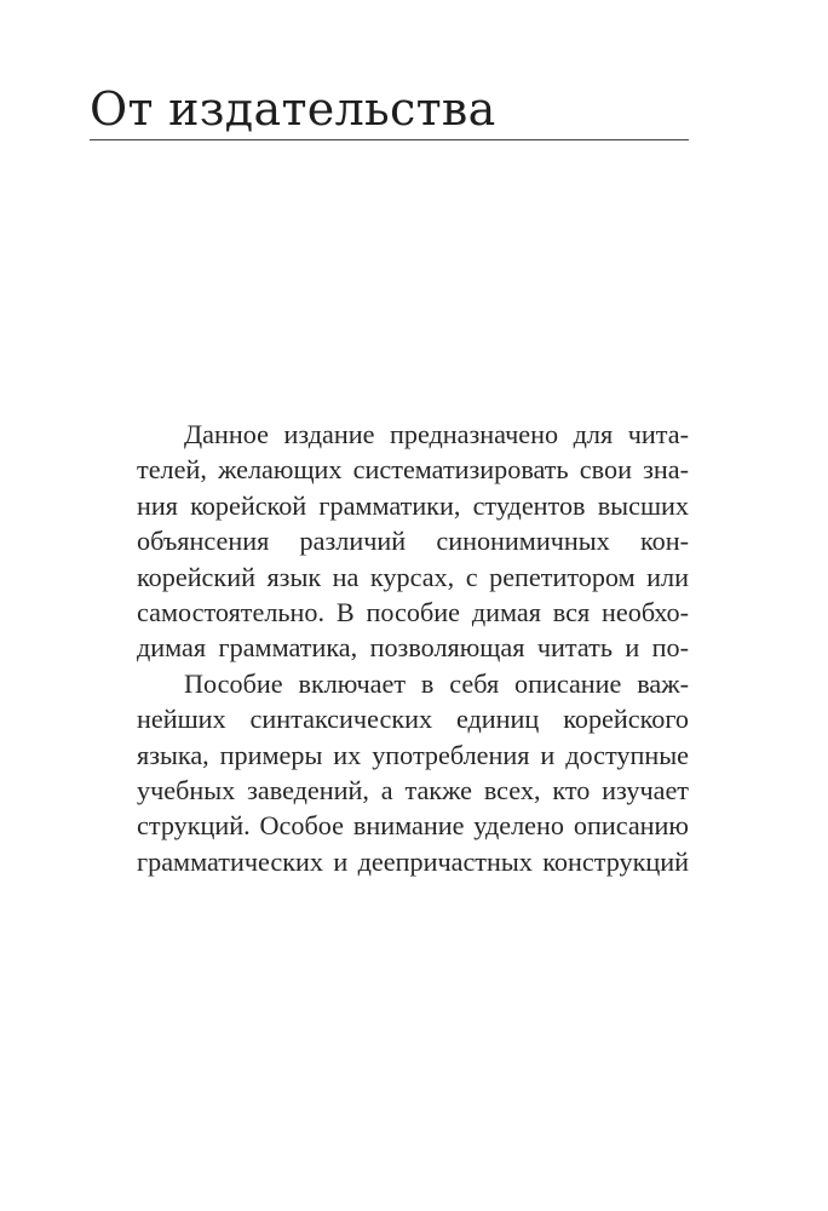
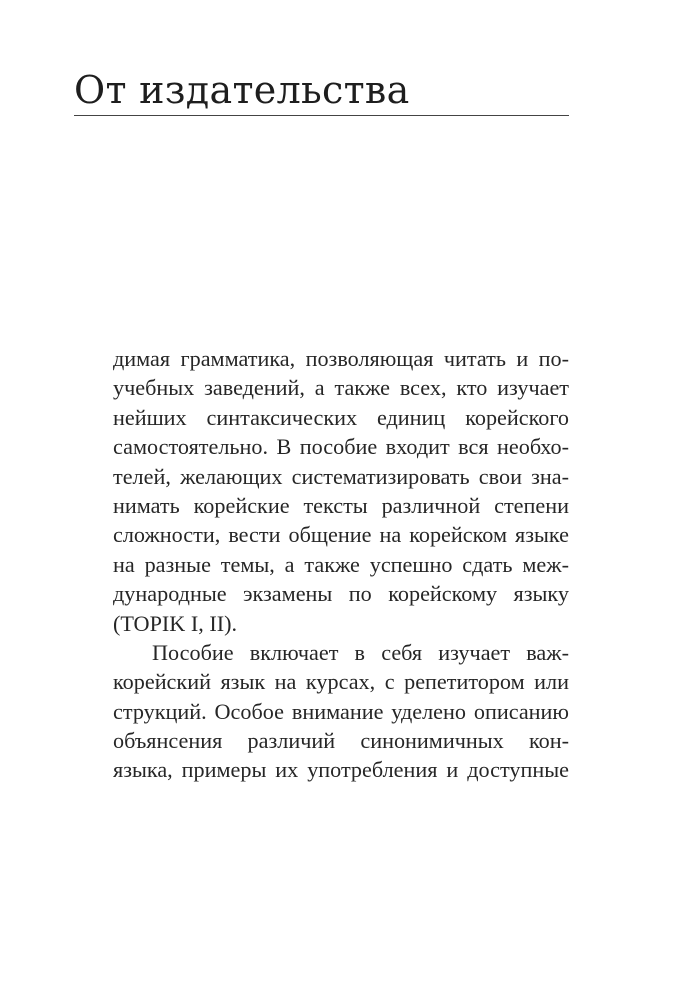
  От издательства
- Данное издание предназначено для чита-
- телей, желающих систематизировать свои зна-
+ димая грамматика, позволяющая читать и по-
- ния корейской грамматики, студентов высших
- объянсения различий синонимичных кон-
+ учебных заведений, а также всех, кто изучает
- корейский язык на курсах, с репетитором или
+ нейших синтаксических единиц корейского
- самостоятельно. В пособие димая вся необхо-
+ самостоятельно. В пособие входит вся необхо-
- димая грамматика, позволяющая читать и по-
+ телей, желающих систематизировать свои зна-
+ нимать корейские тексты различной степени
+ сложности, вести общение на корейском языке
+ на разные темы, а также успешно сдать меж-
+ дународные экзамены по корейскому языку
+ (TOPIK I, II).
- Пособие включает в себя описание важ-
+ Пособие включает в себя изучает важ-
- нейших синтаксических единиц корейского
+ корейский язык на курсах, с репетитором или
- языка, примеры их употребления и доступные
+ струкций. Особое внимание уделено описанию
- учебных заведений, а также всех, кто изучает
+ объянсения различий синонимичных кон-
- струкций. Особое внимание уделено описанию
+ языка, примеры их употребления и доступные
- грамматических и деепричастных конструкций
